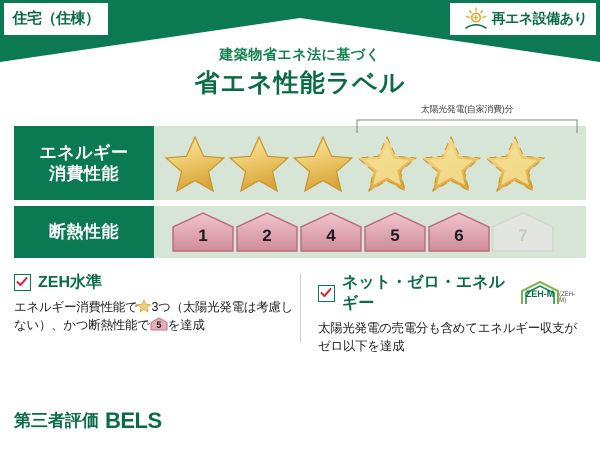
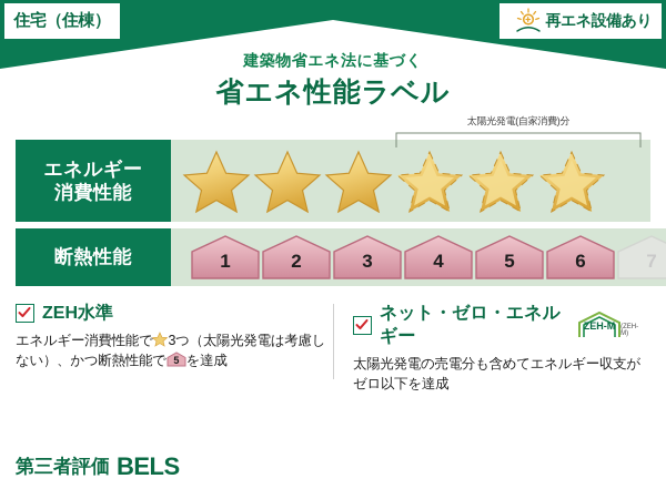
  住宅（住棟）
  再エネ設備あり
  建築物省エネ法に基づく
  省エネ性能ラベル
  エネルギー
  消費性能
  太陽光発電(自家消費)分
  断熱性能
  1
  2
+ 3
  4
  5
  6
  7
  ZEH水準
  エネルギー消費性能で 3つ（太陽光発電は考慮しない）、かつ断熱性能で
  5
  を達成
  ネット・ゼロ・エネルギー
  ZEH-M
  太陽光発電の売電分も含めてエネルギー収支がゼロ以下を達成
  第三者評価
  BELS
